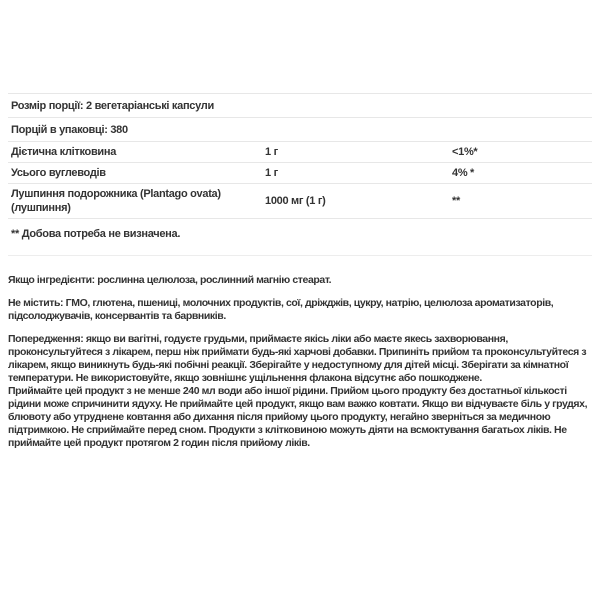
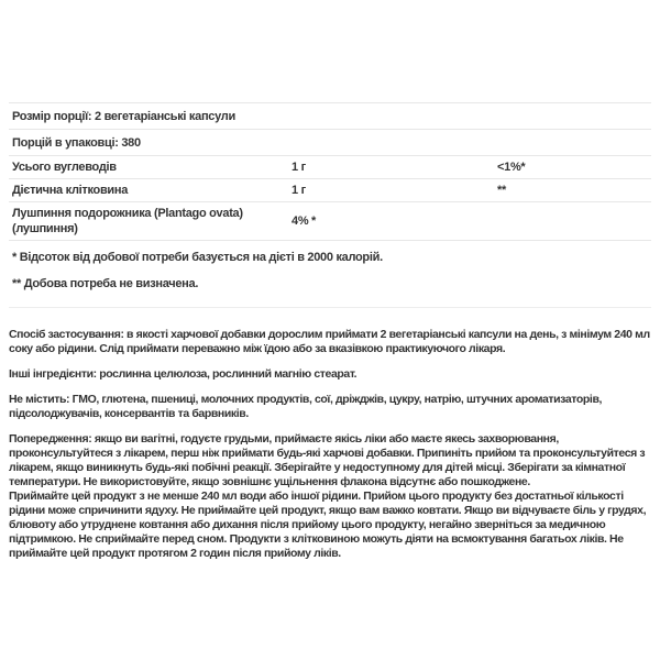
  Розмір порції: 2 вегетаріанські капсули
  Порцій в упаковці: 380
- Дієтична клітковина
+ Усього вуглеводів
  1 г
  <1%*
- Усього вуглеводів
+ Дієтична клітковина
  1 г
- 4% *
+ **
  Лушпиння подорожника (Plantago ovata) (лушпиння)
- 1000 мг (1 г)
- **
+ 4% *
+ * Відсоток від добової потреби базується на дієті в 2000 калорій.
  ** Добова потреба не визначена.
+ Спосіб застосування: в якості харчової добавки дорослим приймати 2 вегетаріанські капсули на день, з мінімум 240 мл соку або рідини. Слід приймати переважно між їдою або за вказівкою практикуючого лікаря.
- Якщо інгредієнти: рослинна целюлоза, рослинний магнію стеарат.
+ Інші інгредієнти: рослинна целюлоза, рослинний магнію стеарат.
- Не містить: ГМО, глютена, пшениці, молочних продуктів, сої, дріжджів, цукру, натрію, целюлоза ароматизаторів, підсолоджувачів, консервантів та барвників.
+ Не містить: ГМО, глютена, пшениці, молочних продуктів, сої, дріжджів, цукру, натрію, штучних ароматизаторів, підсолоджувачів, консервантів та барвників.
  Попередження: якщо ви вагітні, годуєте грудьми, приймаєте якісь ліки або маєте якесь захворювання, проконсультуйтеся з лікарем, перш ніж приймати будь-які харчові добавки. Припиніть прийом та проконсультуйтеся з лікарем, якщо виникнуть будь-які побічні реакції. Зберігайте у недоступному для дітей місці. Зберігати за кімнатної температури. Не використовуйте, якщо зовнішнє ущільнення флакона відсутнє або пошкоджене.
  Приймайте цей продукт з не менше 240 мл води або іншої рідини. Прийом цього продукту без достатньої кількості рідини може спричинити ядуху. Не приймайте цей продукт, якщо вам важко ковтати. Якщо ви відчуваєте біль у грудях, блювоту або утруднене ковтання або дихання після прийому цього продукту, негайно зверніться за медичною підтримкою. Не сприймайте перед сном. Продукти з клітковиною можуть діяти на всмоктування багатьох ліків. Не приймайте цей продукт протягом 2 годин після прийому ліків.
